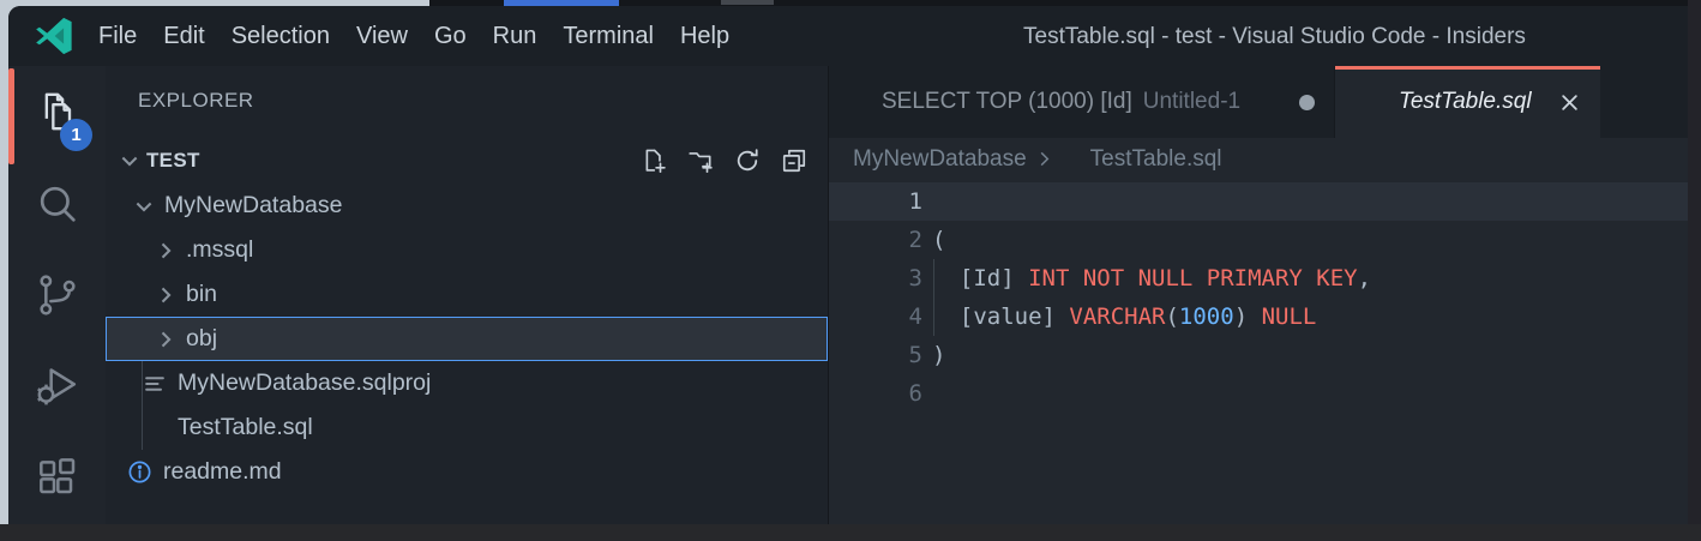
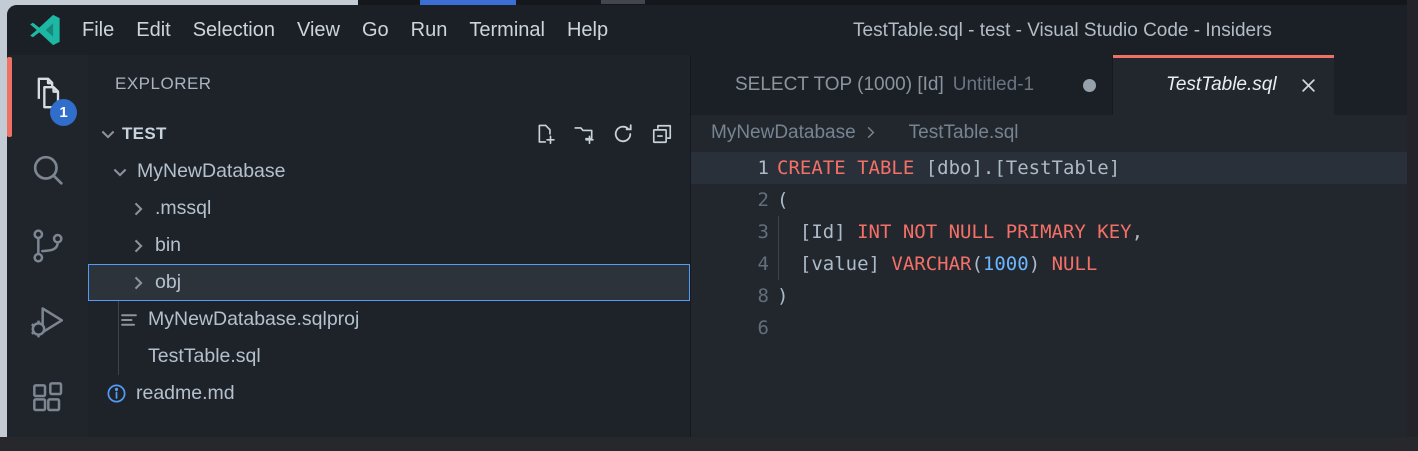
  File
  Edit
  Selection
  View
  Go
  Run
  Terminal
  Help
  TestTable.sql - test - Visual Studio Code - Insiders
  1
  EXPLORER
  TEST
  MyNewDatabase
  .mssql
  bin
  obj
  MyNewDatabase.sqlproj
  TestTable.sql
  readme.md
  SELECT TOP (1000) [Id]
  Untitled-1
  TestTable.sql
  MyNewDatabase
  TestTable.sql
  1
+ CREATE TABLE [dbo].[TestTable]
  2
  (
  3
  [Id] INT NOT NULL PRIMARY KEY,
  4
  [value] VARCHAR(1000) NULL
- 5
+ 8
  )
  6
